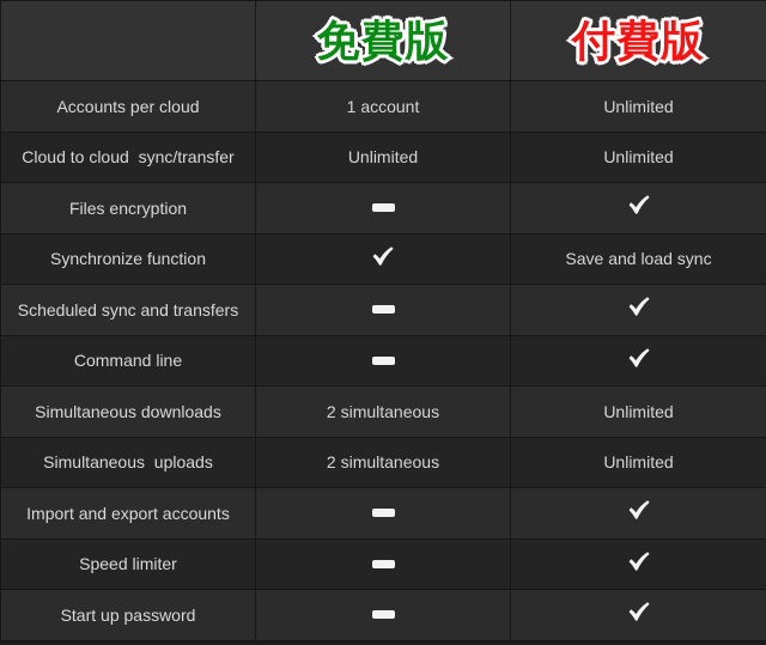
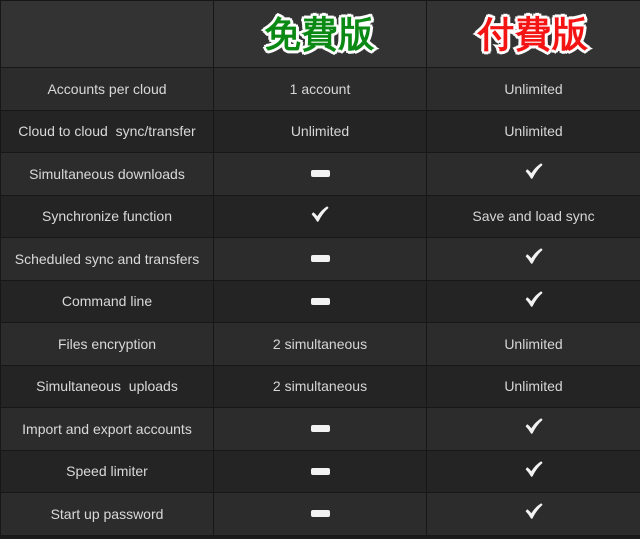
  	免費版	付費版
  Accounts per cloud	1 account	Unlimited
  Cloud to cloud sync/transfer	Unlimited	Unlimited
- Files encryption
+ Simultaneous downloads
  Synchronize function		Save and load sync
  Scheduled sync and transfers
  Command line
- Simultaneous downloads	2 simultaneous	Unlimited
+ Files encryption	2 simultaneous	Unlimited
  Simultaneous uploads	2 simultaneous	Unlimited
  Import and export accounts
  Speed limiter
  Start up password
